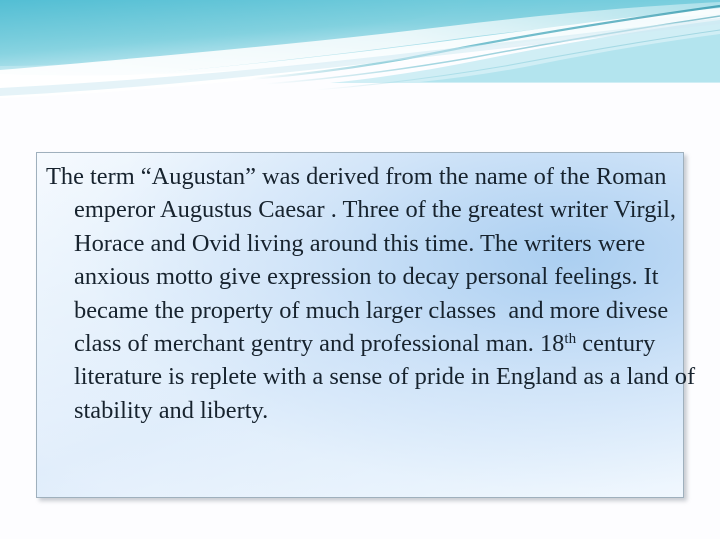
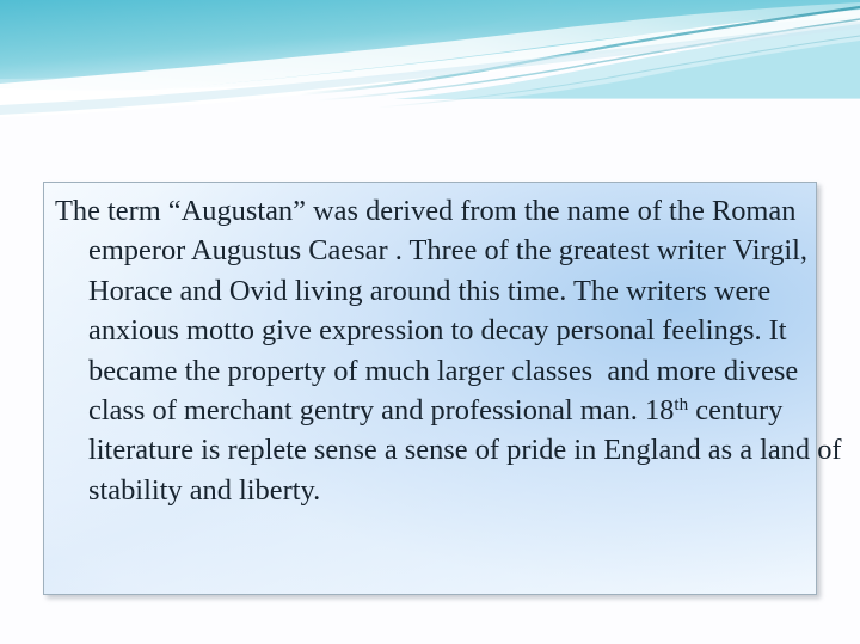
- The term “Augustan” was derived from the name of the Roman emperor Augustus Caesar . Three of the greatest writer Virgil, Horace and Ovid living around this time. The writers were anxious motto give expression to decay personal feelings. It became the property of much larger classes and more divese class of merchant gentry and professional man. 18th century literature is replete with a sense of pride in England as a land of stability and liberty.
+ The term “Augustan” was derived from the name of the Roman emperor Augustus Caesar . Three of the greatest writer Virgil, Horace and Ovid living around this time. The writers were anxious motto give expression to decay personal feelings. It became the property of much larger classes and more divese class of merchant gentry and professional man. 18th century literature is replete sense a sense of pride in England as a land of stability and liberty.
